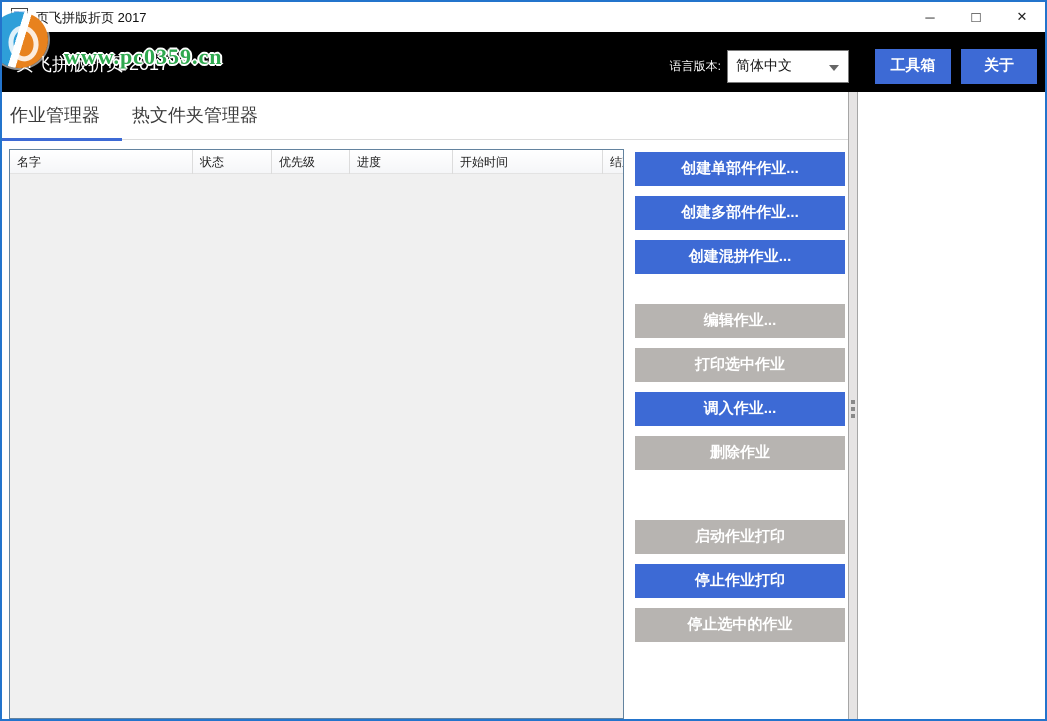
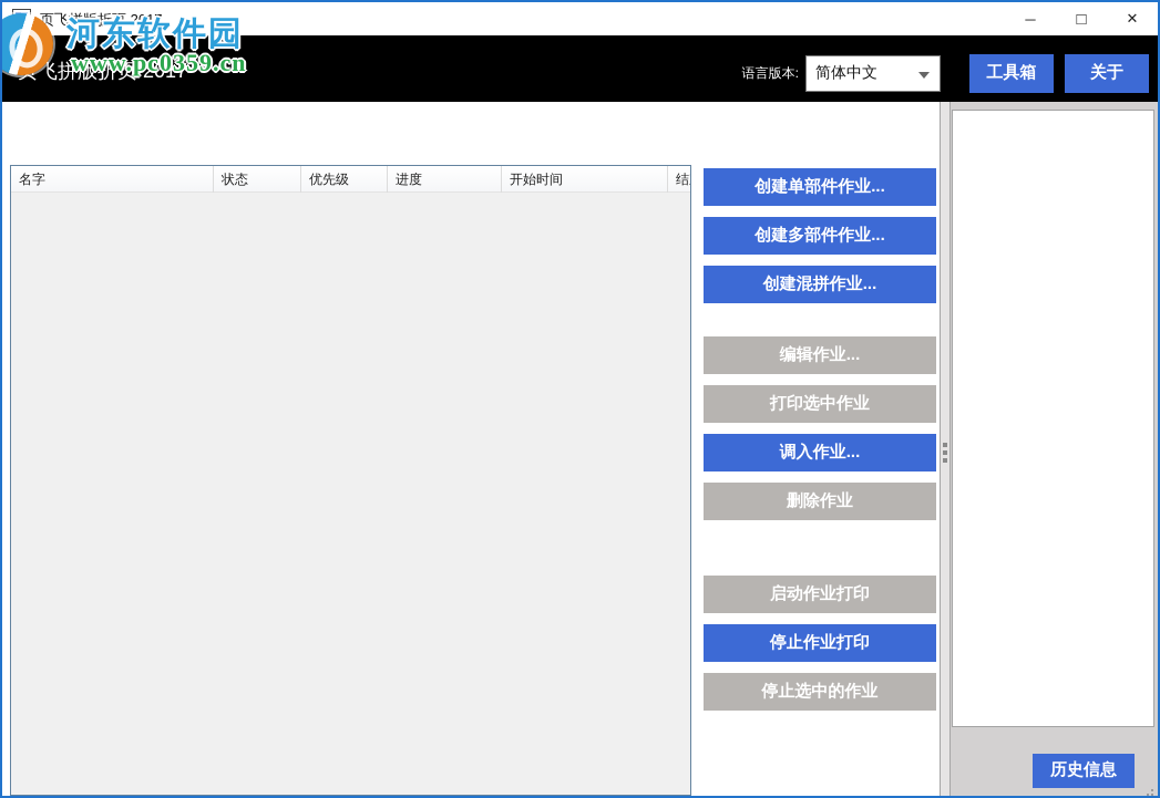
  页飞拼版折页 2017
  ─
  □
  ✕
  飞拼版折页 2017
  语言版本:
  简体中文
  工具箱
  关于
- 作业管理器
- 热文件夹管理器
  名字
  状态
  优先级
  进度
  开始时间
  创建单部件作业...
  创建多部件作业...
  创建混拼作业...
  编辑作业...
  打印选中作业
  调入作业...
  删除作业
  启动作业打印
  停止作业打印
  停止选中的作业
+ 历史信息
+ 河东软件园
  www.pc0359.cn
